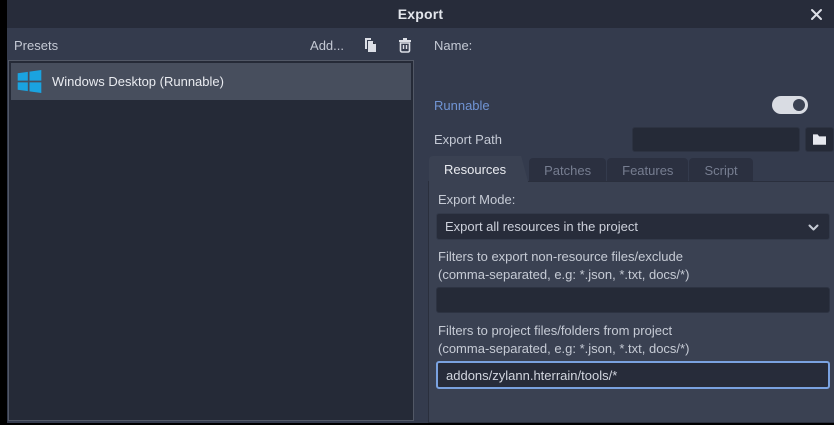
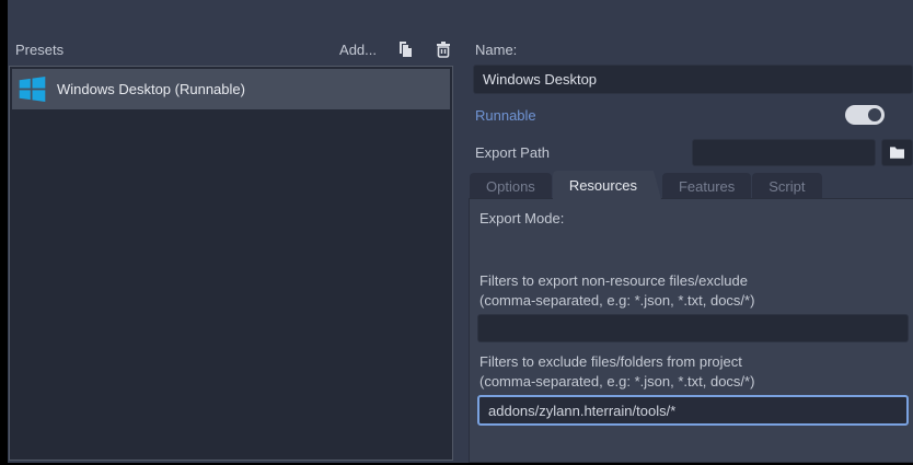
- Export
  Presets
  Add...
  Windows Desktop (Runnable)
  Name:
+ Windows Desktop
  Runnable
  Export Path
+ Options
  Resources
- Patches
  Features
  Script
  Export Mode:
- Export all resources in the project
  Filters to export non-resource files/exclude
  (comma-separated, e.g: *.json, *.txt, docs/*)
- Filters to project files/folders from project
+ Filters to exclude files/folders from project
  (comma-separated, e.g: *.json, *.txt, docs/*)
  addons/zylann.hterrain/tools/*
